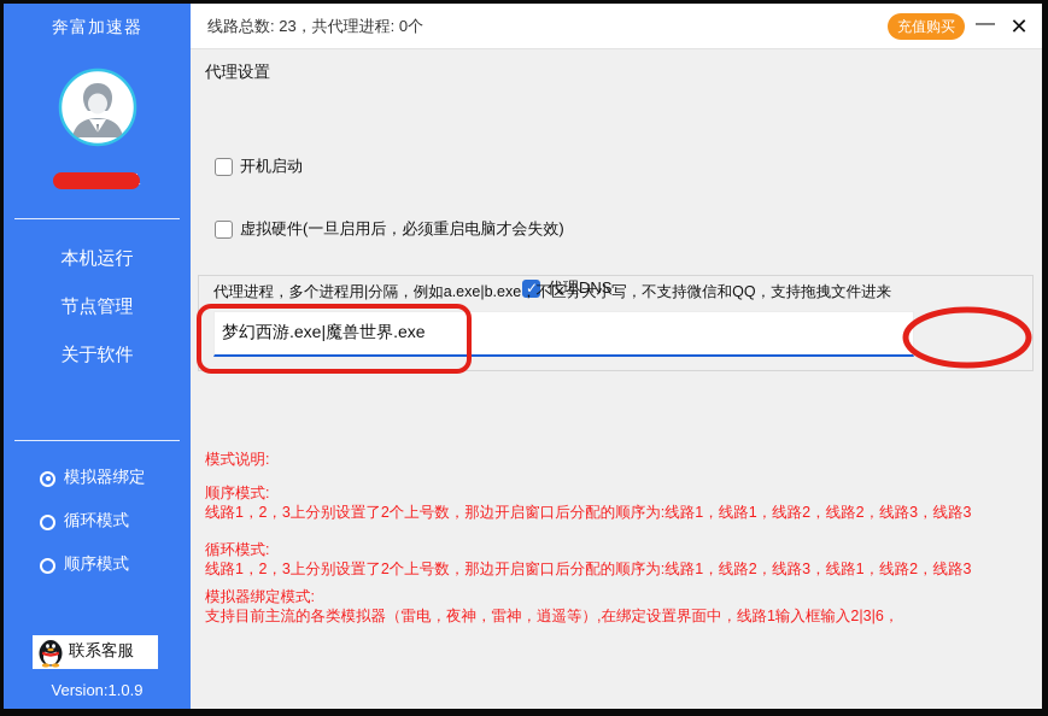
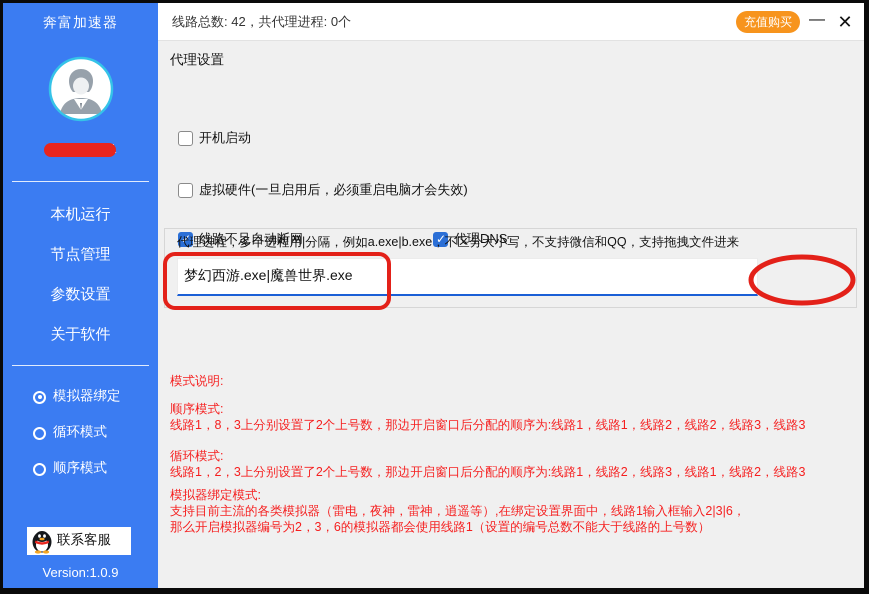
  奔富加速器
  本机运行
  节点管理
+ 参数设置
  关于软件
  模拟器绑定
  循环模式
  顺序模式
  联系客服
  Version:1.0.9
- 线路总数: 23，共代理进程: 0个
+ 线路总数: 42，共代理进程: 0个
  充值购买
  —
  ✕
  代理设置
  开机启动
  虚拟硬件(一旦启用后，必须重启电脑才会失效)
+ 线路不足自动断网
  代理DNS
  代理进程，多个进程用|分隔，例如a.exe|b.exe，不区分大小写，不支持微信和QQ，支持拖拽文件进来
  梦幻西游.exe|魔兽世界.exe
  模式说明:
  顺序模式:
- 线路1，2，3上分别设置了2个上号数，那边开启窗口后分配的顺序为:线路1，线路1，线路2，线路2，线路3，线路3
+ 线路1，8，3上分别设置了2个上号数，那边开启窗口后分配的顺序为:线路1，线路1，线路2，线路2，线路3，线路3
  循环模式:
  线路1，2，3上分别设置了2个上号数，那边开启窗口后分配的顺序为:线路1，线路2，线路3，线路1，线路2，线路3
  模拟器绑定模式:
  支持目前主流的各类模拟器（雷电，夜神，雷神，逍遥等）,在绑定设置界面中，线路1输入框输入2|3|6，
+ 那么开启模拟器编号为2，3，6的模拟器都会使用线路1（设置的编号总数不能大于线路的上号数）
